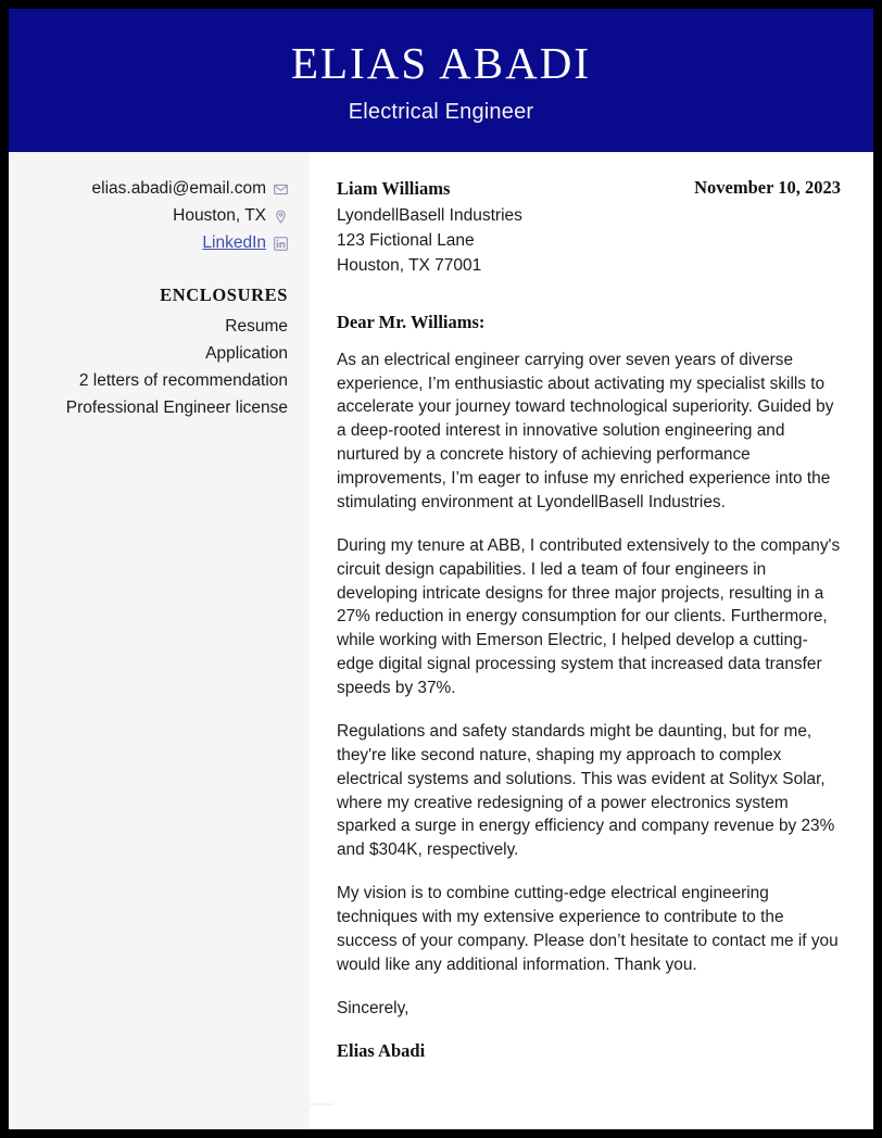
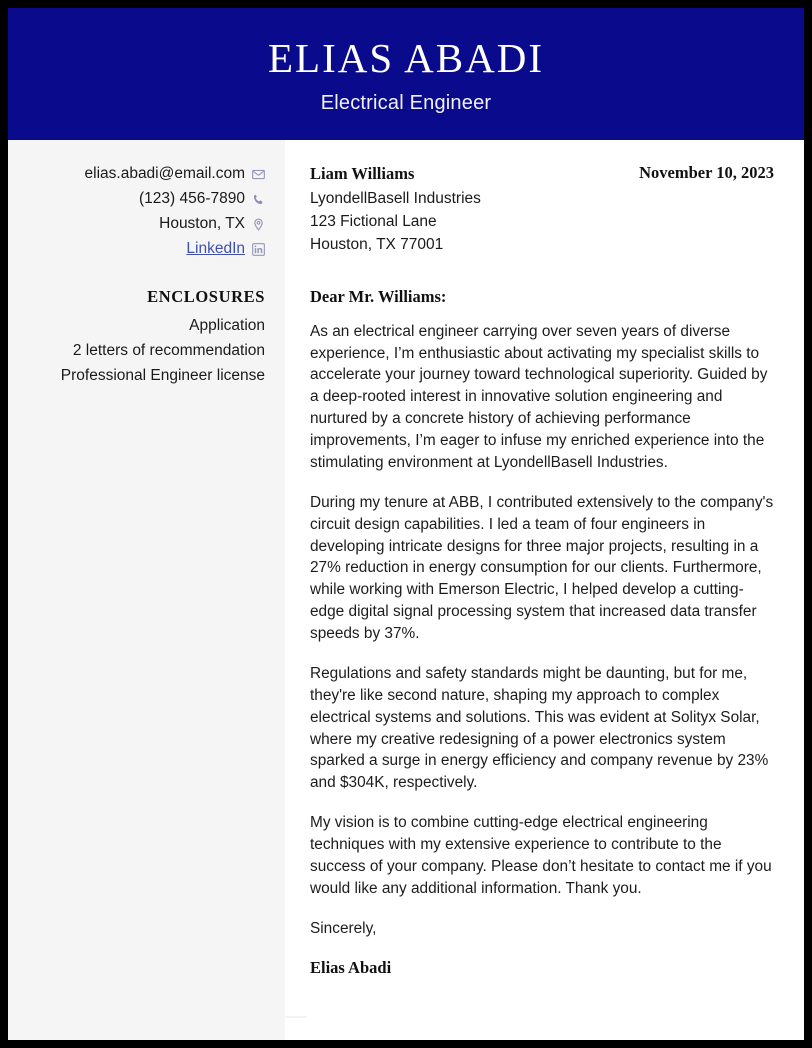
  ELIAS ABADI
  Electrical Engineer
  elias.abadi@email.com
+ (123) 456-7890
  Houston, TX
  LinkedIn
  ENCLOSURES
- Resume
  Application
  2 letters of recommendation
  Professional Engineer license
  Liam Williams
  LyondellBasell Industries
  123 Fictional Lane
  Houston, TX 77001
  November 10, 2023
  Dear Mr. Williams:
  As an electrical engineer carrying over seven years of diverse experience, I’m enthusiastic about activating my specialist skills to accelerate your journey toward technological superiority. Guided by a deep-rooted interest in innovative solution engineering and nurtured by a concrete history of achieving performance improvements, I’m eager to infuse my enriched experience into the stimulating environment at LyondellBasell Industries.
  During my tenure at ABB, I contributed extensively to the company's circuit design capabilities. I led a team of four engineers in developing intricate designs for three major projects, resulting in a 27% reduction in energy consumption for our clients. Furthermore, while working with Emerson Electric, I helped develop a cutting-edge digital signal processing system that increased data transfer speeds by 37%.
  Regulations and safety standards might be daunting, but for me, they're like second nature, shaping my approach to complex electrical systems and solutions. This was evident at Solityx Solar, where my creative redesigning of a power electronics system sparked a surge in energy efficiency and company revenue by 23% and $304K, respectively.
  My vision is to combine cutting-edge electrical engineering techniques with my extensive experience to contribute to the success of your company. Please don’t hesitate to contact me if you would like any additional information. Thank you.
  Sincerely,
  Elias Abadi
